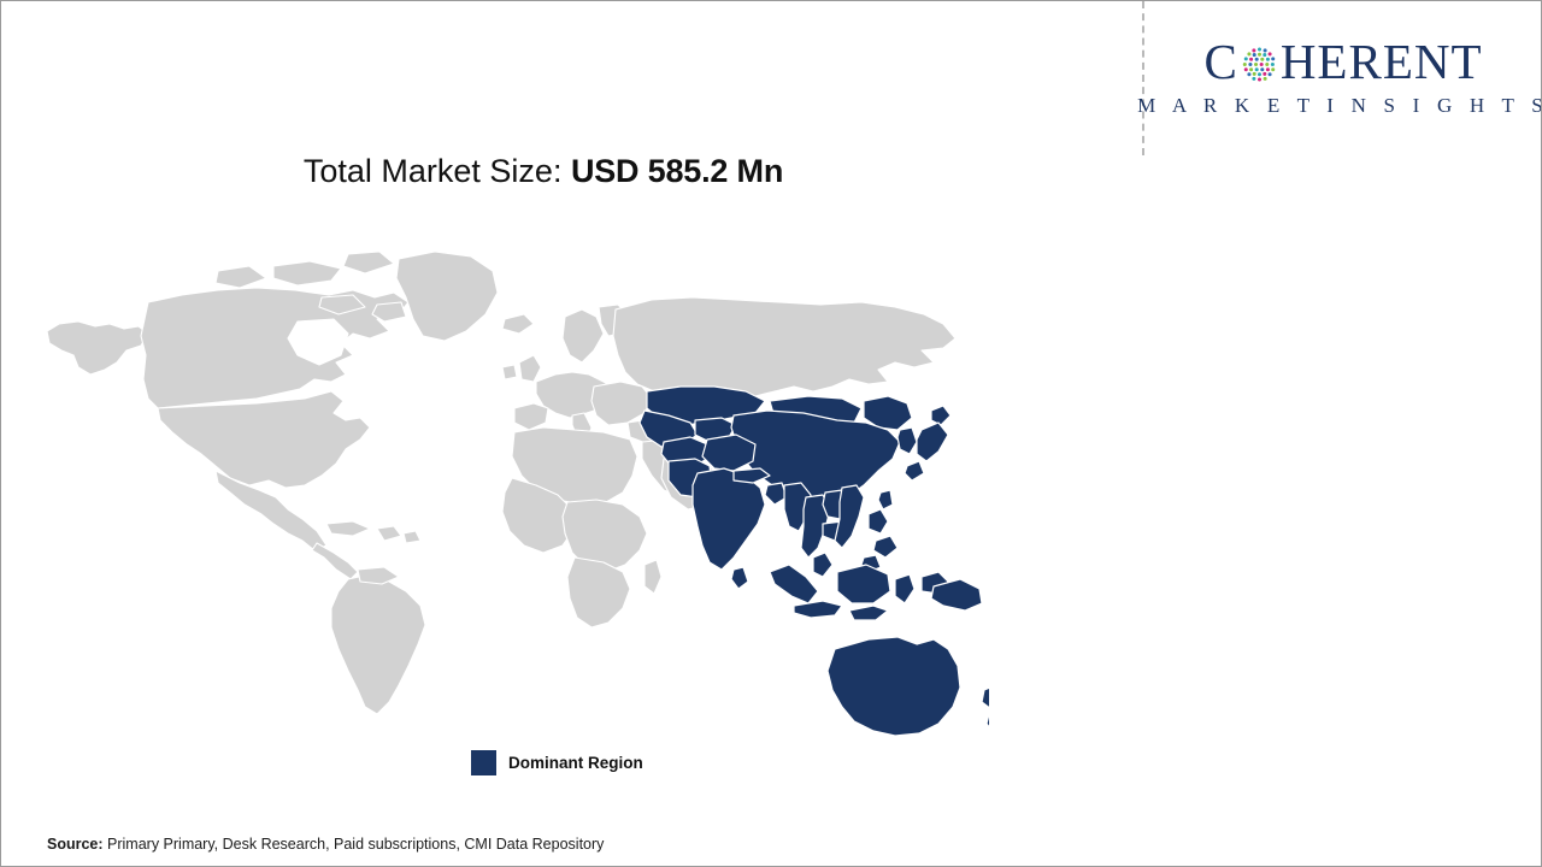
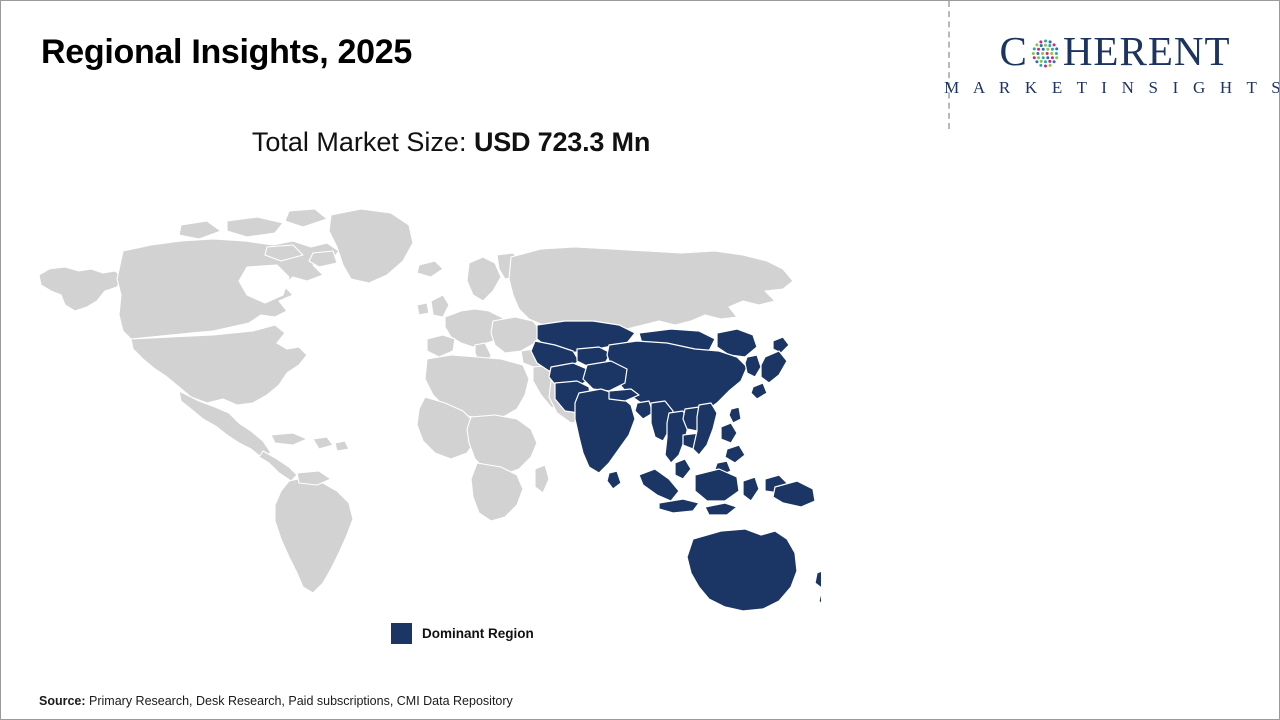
+ Regional Insights, 2025
- Total Market Size: USD 585.2 Mn
+ Total Market Size: USD 723.3 Mn
  Dominant Region
- Source: Primary Primary, Desk Research, Paid subscriptions, CMI Data Repository
+ Source: Primary Research, Desk Research, Paid subscriptions, CMI Data Repository
  C
  HERENT
  M A R K E T I N S I G H T S
